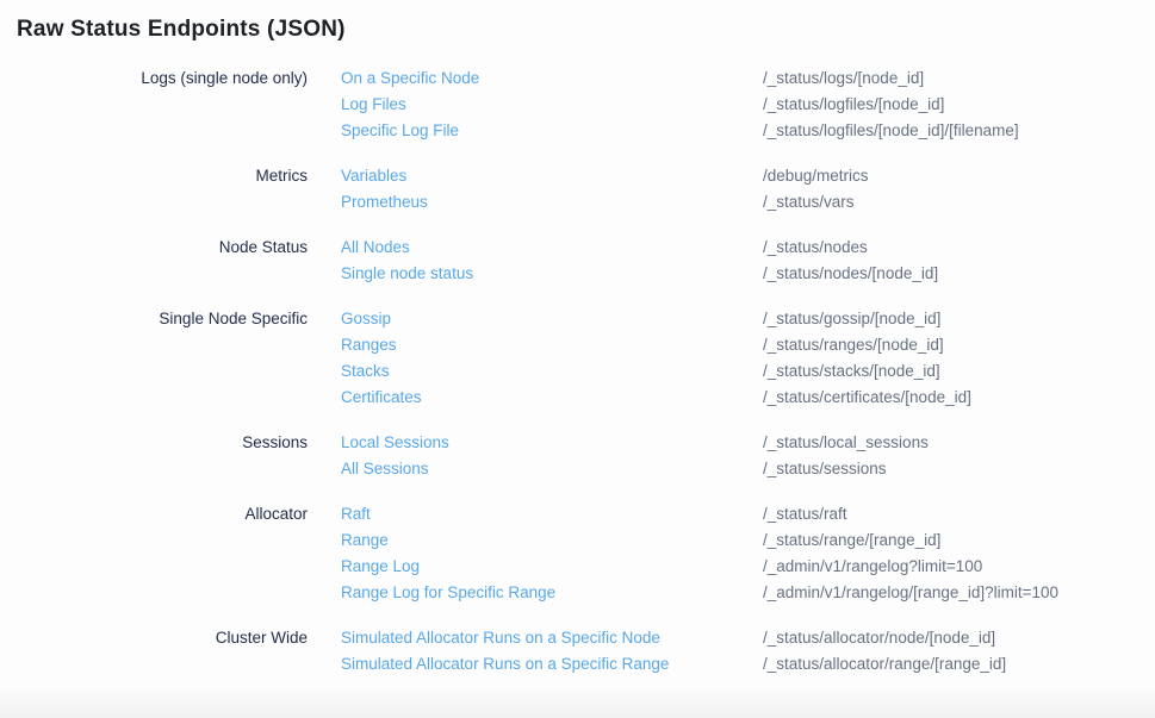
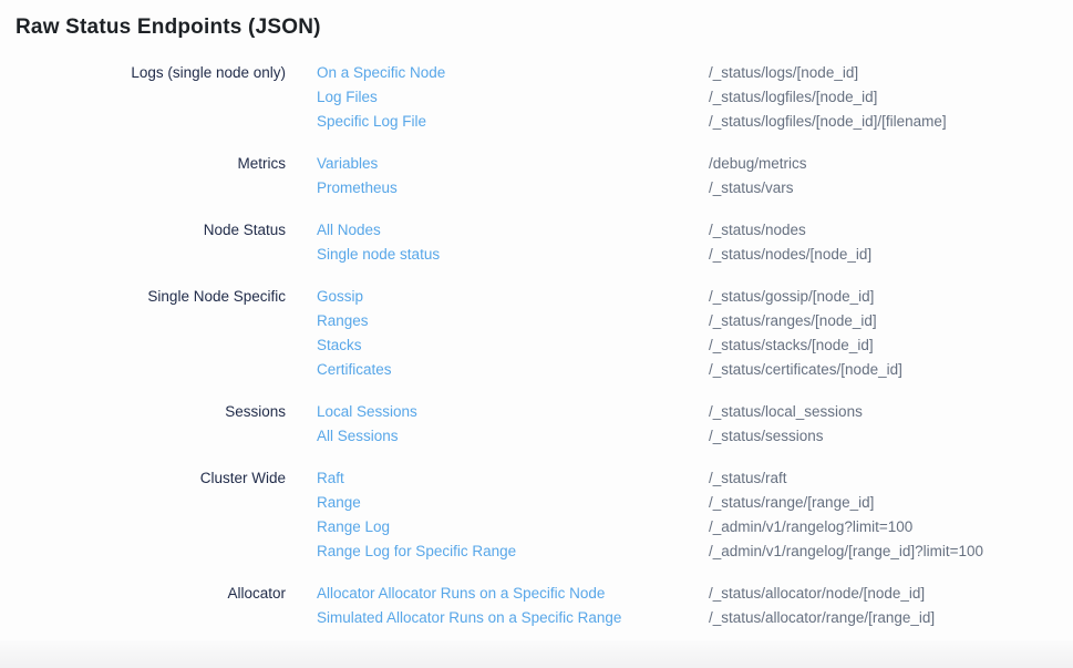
  Raw Status Endpoints (JSON)
  Logs (single node only)
  On a Specific Node
  /_status/logs/[node_id]
  Log Files
  /_status/logfiles/[node_id]
  Specific Log File
  /_status/logfiles/[node_id]/[filename]
  Metrics
  Variables
  /debug/metrics
  Prometheus
  /_status/vars
  Node Status
  All Nodes
  /_status/nodes
  Single node status
  /_status/nodes/[node_id]
  Single Node Specific
  Gossip
  /_status/gossip/[node_id]
  Ranges
  /_status/ranges/[node_id]
  Stacks
  /_status/stacks/[node_id]
  Certificates
  /_status/certificates/[node_id]
  Sessions
  Local Sessions
  /_status/local_sessions
  All Sessions
  /_status/sessions
- Allocator
+ Cluster Wide
  Raft
  /_status/raft
  Range
  /_status/range/[range_id]
  Range Log
  /_admin/v1/rangelog?limit=100
  Range Log for Specific Range
  /_admin/v1/rangelog/[range_id]?limit=100
- Cluster Wide
+ Allocator
- Simulated Allocator Runs on a Specific Node
+ Allocator Allocator Runs on a Specific Node
  /_status/allocator/node/[node_id]
  Simulated Allocator Runs on a Specific Range
  /_status/allocator/range/[range_id]
